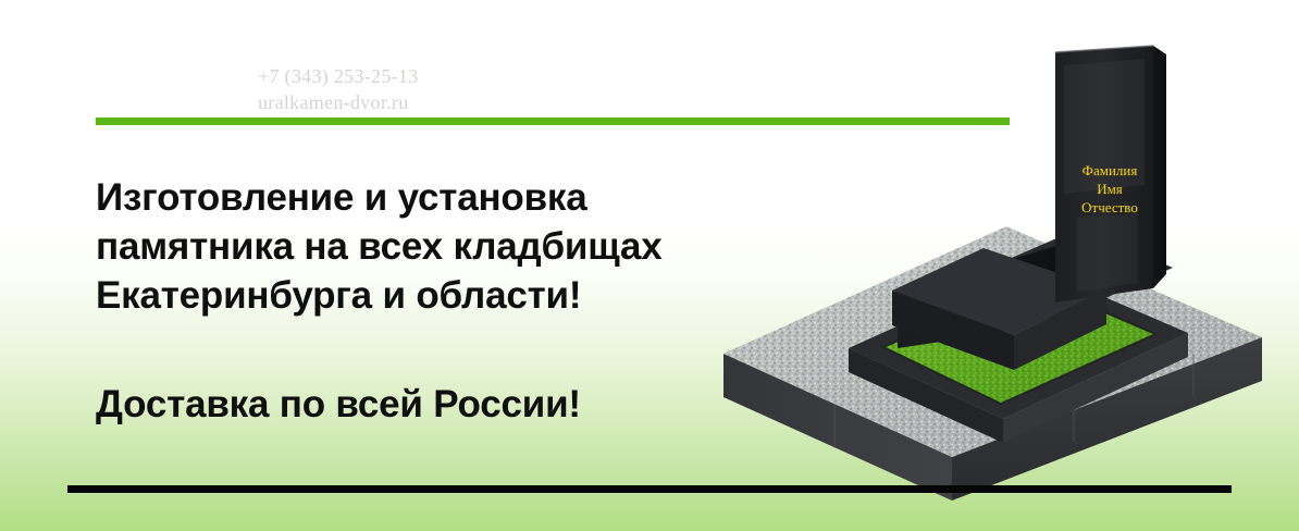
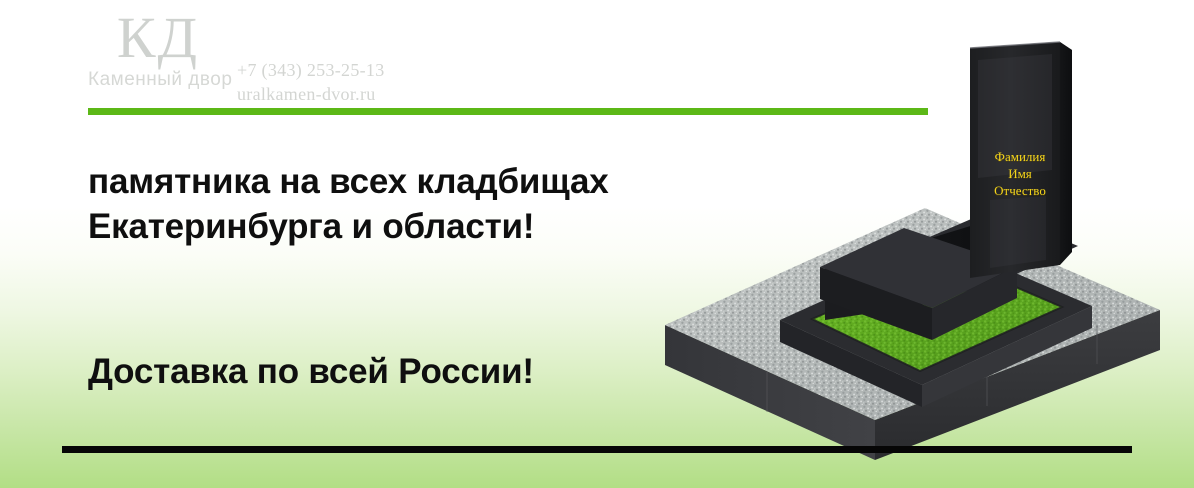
+ КД
+ Каменный двор
  +7 (343) 253-25-13
  uralkamen-dvor.ru
- Изготовление и установка
  памятника на всех кладбищах
  Екатеринбурга и области!
  Доставка по всей России!
  Фамилия
  Имя
  Отчество
